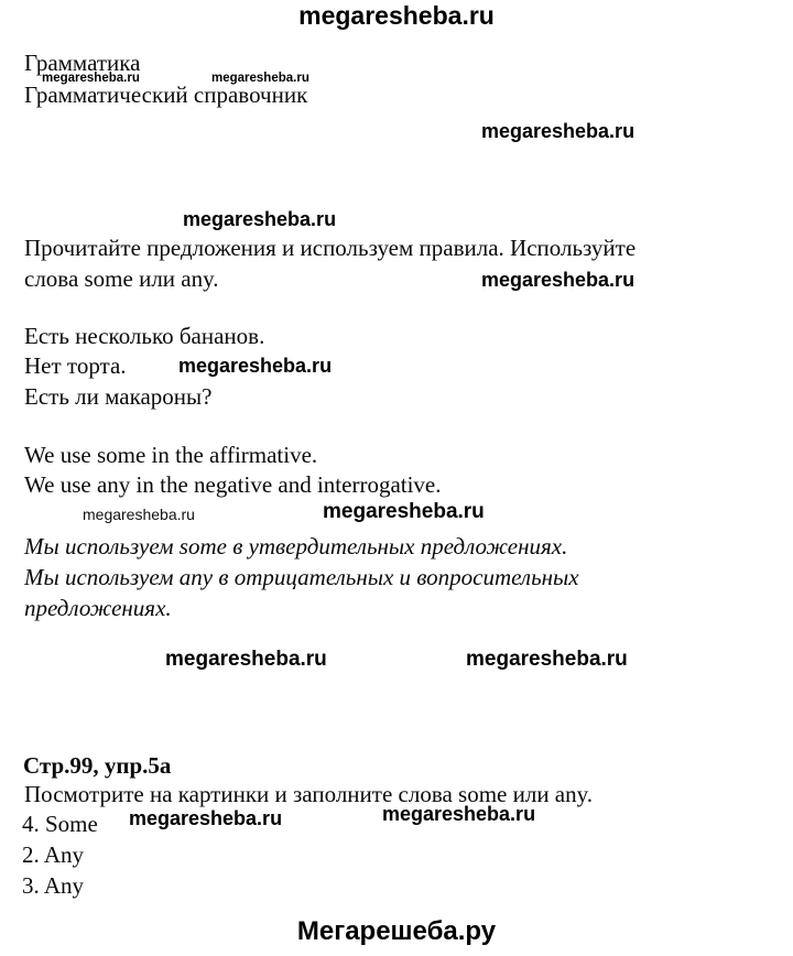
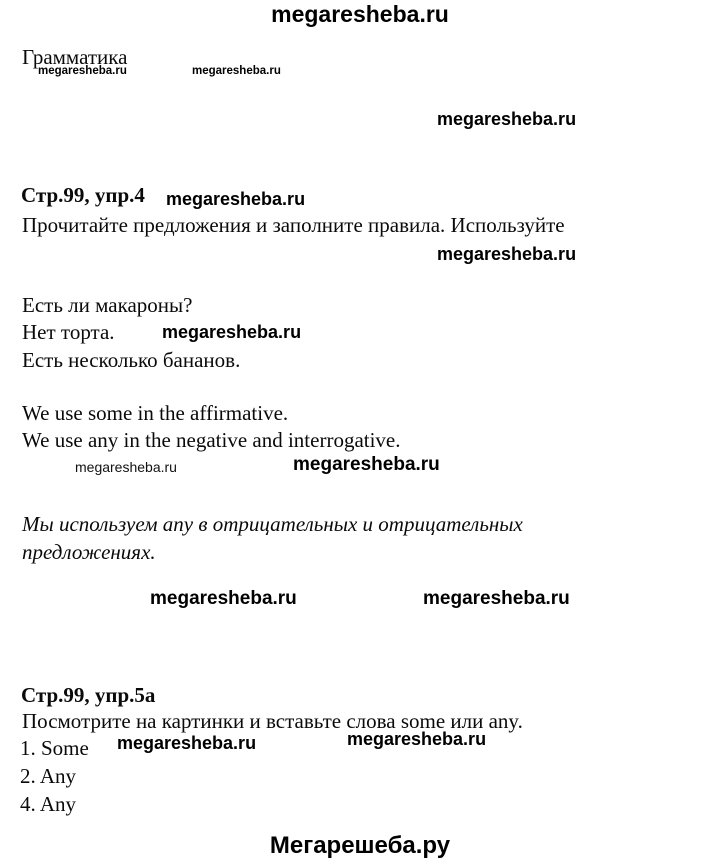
  megaresheba.ru
  Грамматика
  megaresheba.ru
  megaresheba.ru
- Грамматический справочник
  megaresheba.ru
+ Стр.99, упр.4
  megaresheba.ru
- Прочитайте предложения и используем правила. Используйте
+ Прочитайте предложения и заполните правила. Используйте
- слова some или any.
  megaresheba.ru
- Есть несколько бананов.
+ Есть ли макароны?
  Нет торта.
  megaresheba.ru
- Есть ли макароны?
+ Есть несколько бананов.
  We use some in the affirmative.
  We use any in the negative and interrogative.
  megaresheba.ru
  megaresheba.ru
- Мы используем some в утвердительных предложениях.
- Мы используем any в отрицательных и вопросительных
+ Мы используем any в отрицательных и отрицательных
  предложениях.
  megaresheba.ru
  megaresheba.ru
  Стр.99, упр.5a
- Посмотрите на картинки и заполните слова some или any.
+ Посмотрите на картинки и вставьте слова some или any.
- 4. Some
+ 1. Some
  megaresheba.ru
  megaresheba.ru
  2. Any
- 3. Any
+ 4. Any
  Мегарешеба.ру
